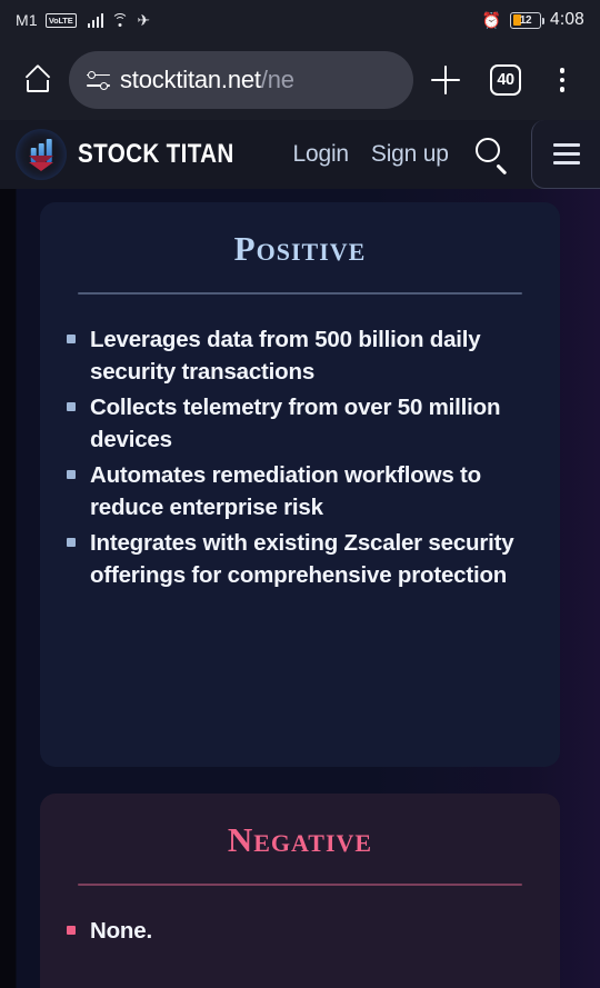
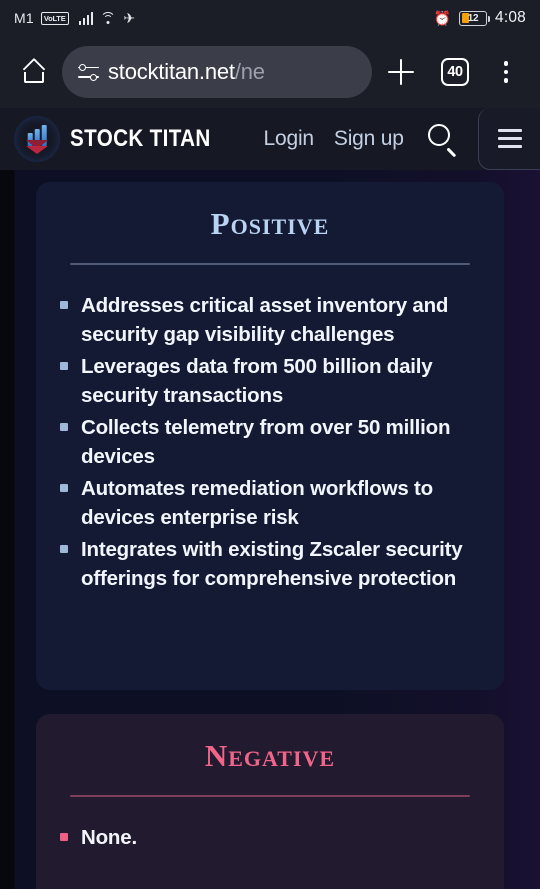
  M1
  VoLTE
  ✈
  ⏰
  12
  4:08
  stocktitan.net/ne
  40
  STOCK TITAN
  Login
  Sign up
  Positive
+ Addresses critical asset inventory and security gap visibility challenges
  Leverages data from 500 billion daily security transactions
  Collects telemetry from over 50 million devices
- Automates remediation workflows to reduce enterprise risk
+ Automates remediation workflows to devices enterprise risk
  Integrates with existing Zscaler security offerings for comprehensive protection
  Negative
  None.
